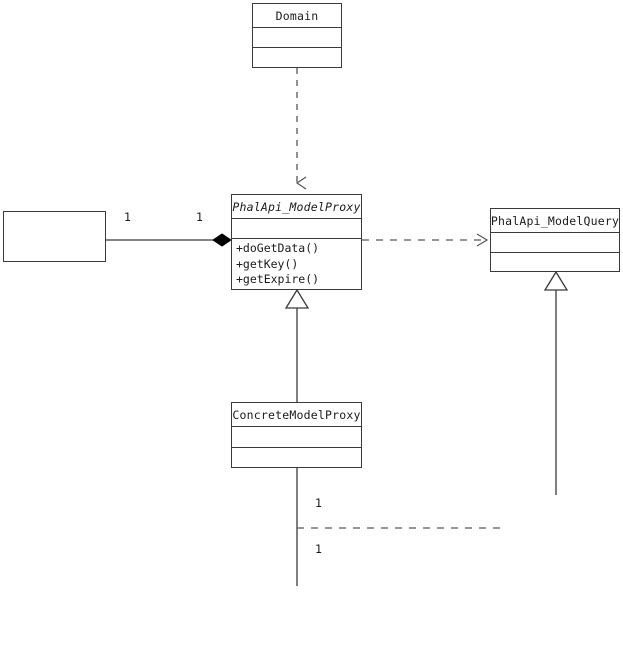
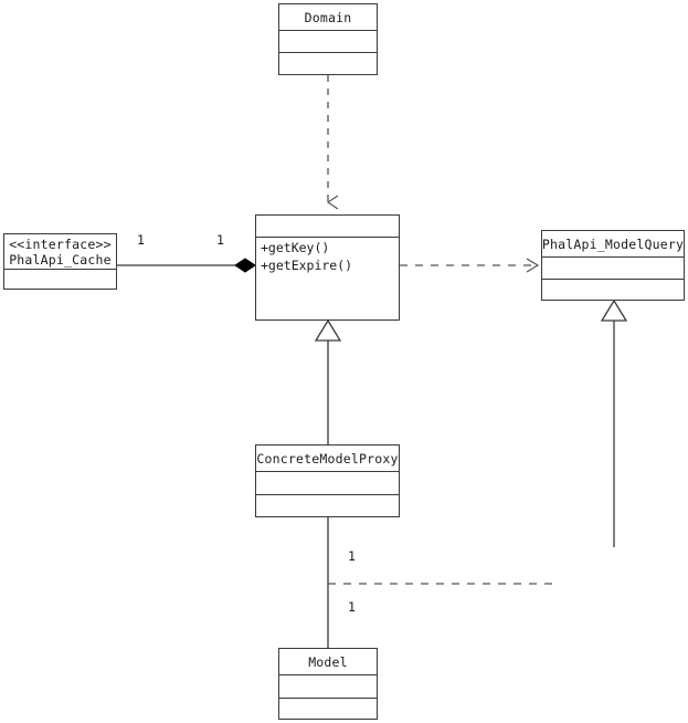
  Domain
- PhalApi_ModelProxy
- +doGetData()
  +getKey()
  +getExpire()
+ <<interface>>
+ PhalApi_Cache
  PhalApi_ModelQuery
  ConcreteModelProxy
+ Model
  1
  1
  1
  1
